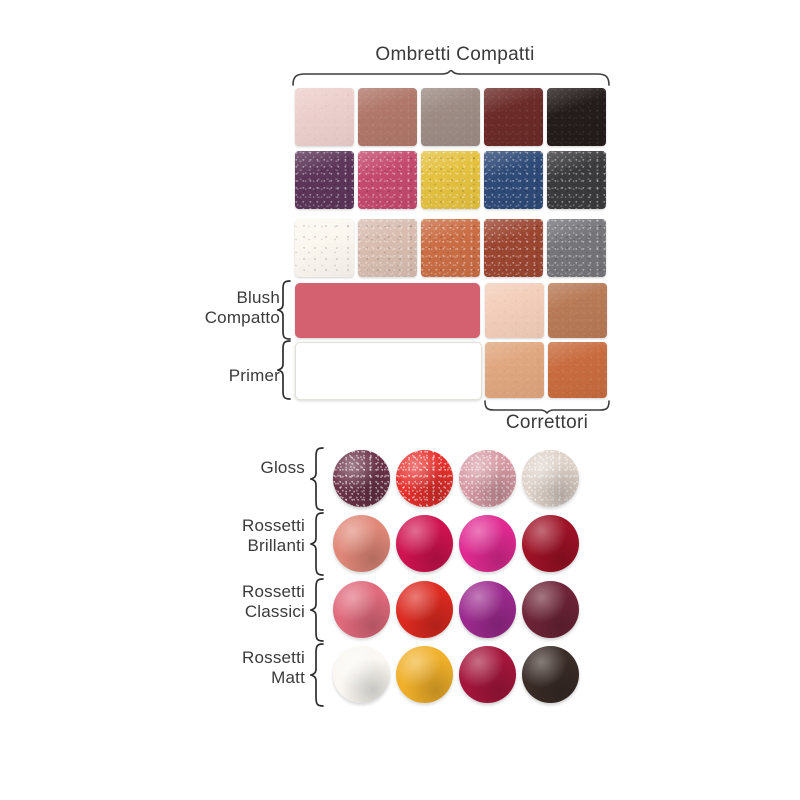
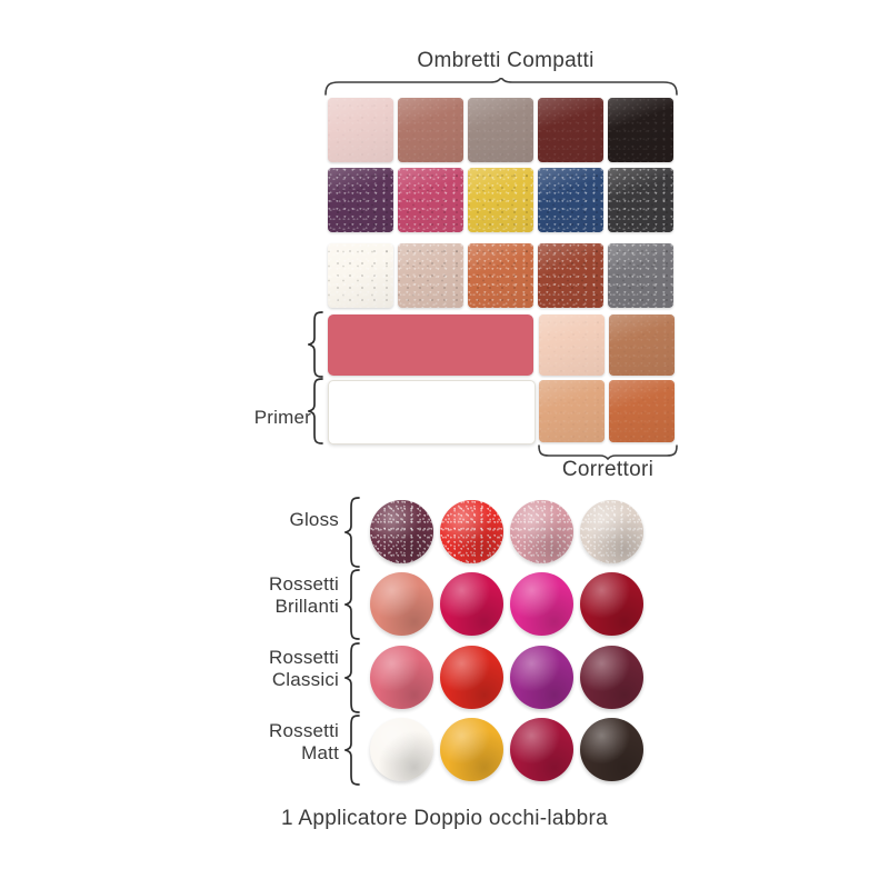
  Ombretti Compatti
- Blush
- Compatto
  Primer
  Correttori
  Gloss
  Rossetti
  Brillanti
  Rossetti
  Classici
  Rossetti
  Matt
+ 1 Applicatore Doppio occhi-labbra
